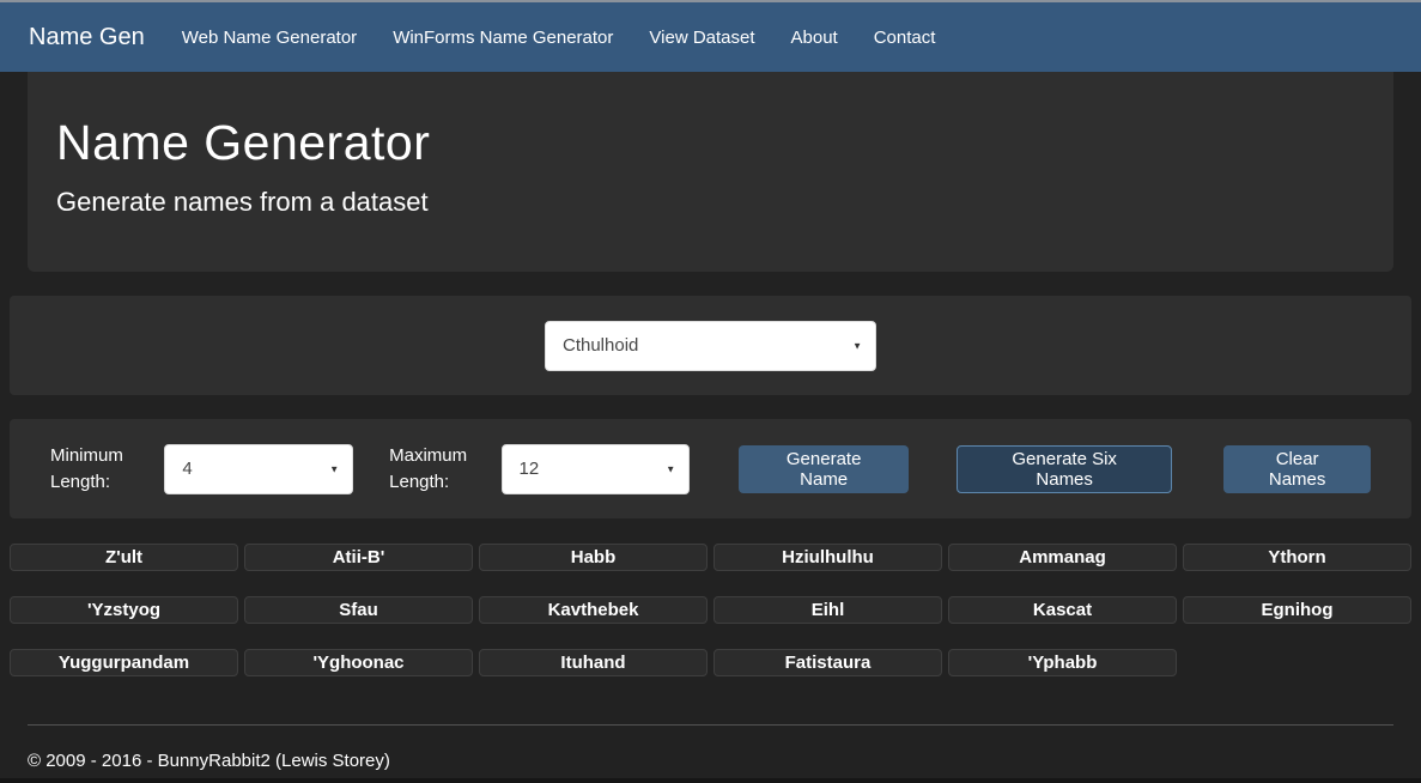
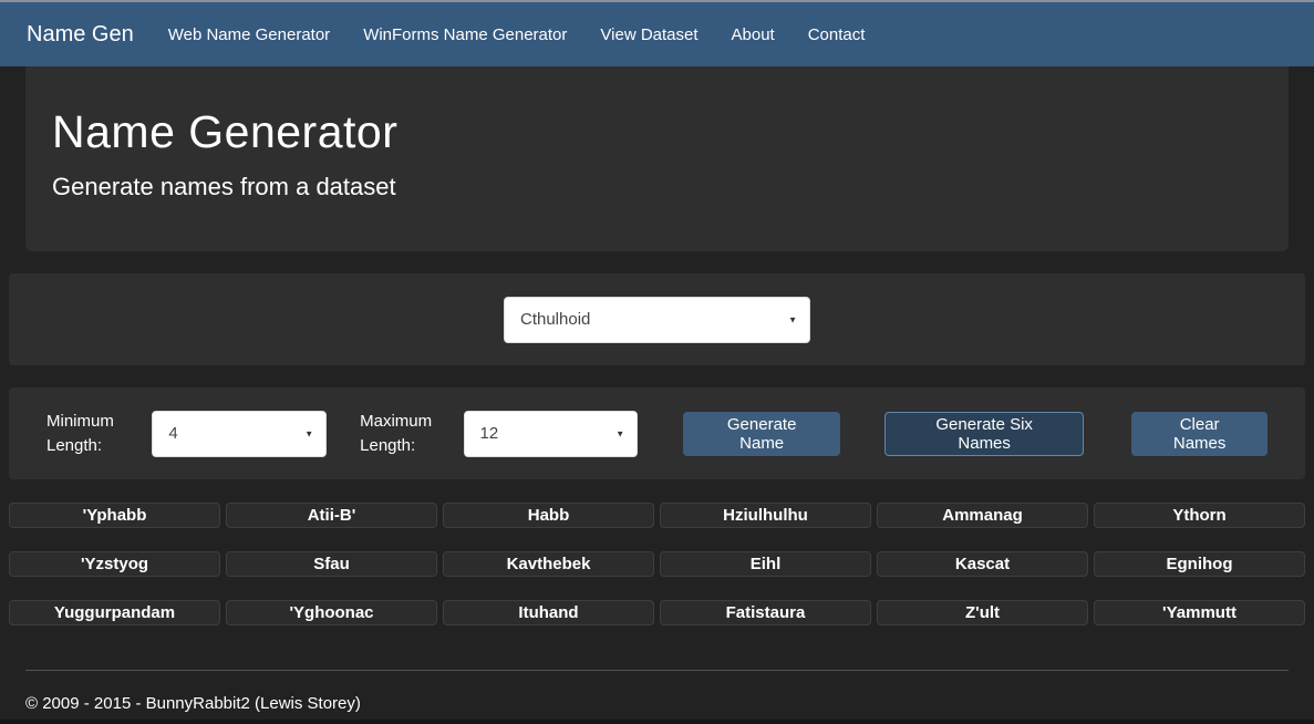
  Name Gen
  Web Name Generator
  WinForms Name Generator
  View Dataset
  About
  Contact
  Name Generator
  Generate names from a dataset
  Cthulhoid
  ▼
  Minimum Length:
  4
  ▼
  Maximum Length:
  12
  ▼
  Generate Name
  Generate Six Names
  Clear Names
- Z'ult
+ 'Yphabb
  Atii-B'
  Habb
  Hziulhulhu
  Ammanag
  Ythorn
  'Yzstyog
  Sfau
  Kavthebek
  Eihl
  Kascat
  Egnihog
  Yuggurpandam
  'Yghoonac
  Ituhand
  Fatistaura
- 'Yphabb
+ Z'ult
+ 'Yammutt
- © 2009 - 2016 - BunnyRabbit2 (Lewis Storey)
+ © 2009 - 2015 - BunnyRabbit2 (Lewis Storey)
